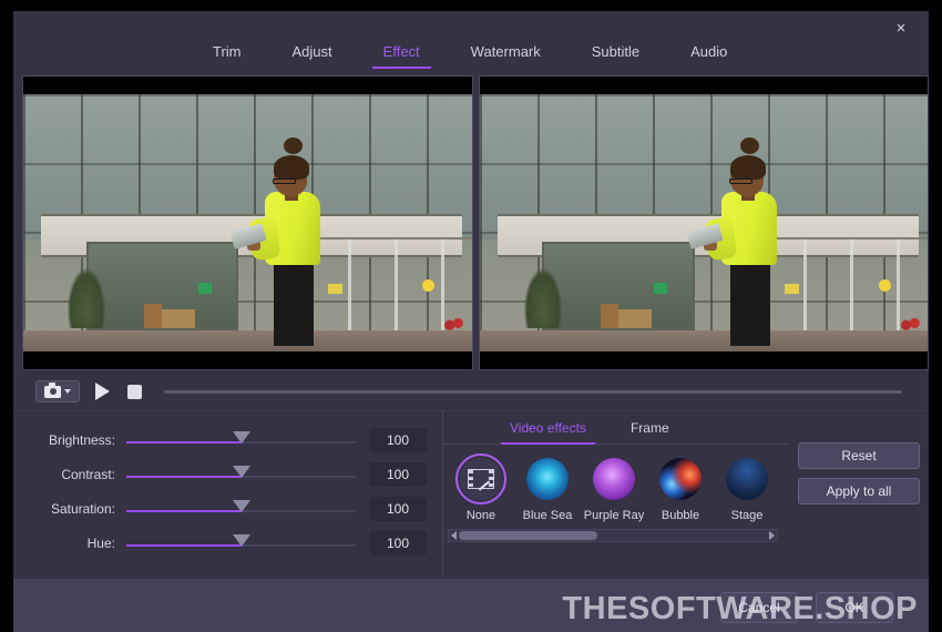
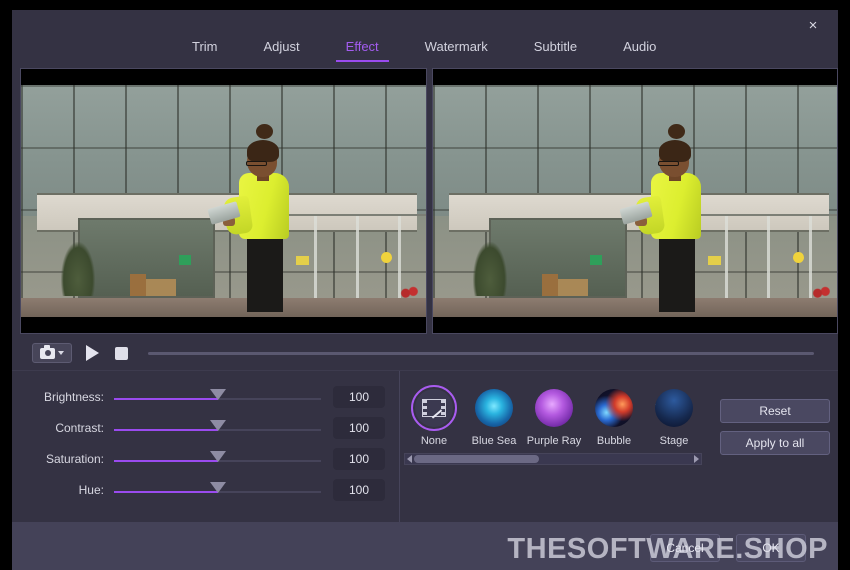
  ×
  Trim
  Adjust
  Effect
  Watermark
  Subtitle
  Audio
  Brightness:
  100
  Contrast:
  100
  Saturation:
  100
  Hue:
  100
- Video effects
- Frame
  None
  Blue Sea
  Purple Ray
  Bubble
  Stage
  Reset
  Apply to all
  Cancel
  OK
  THESOFTWARE.SHOP
